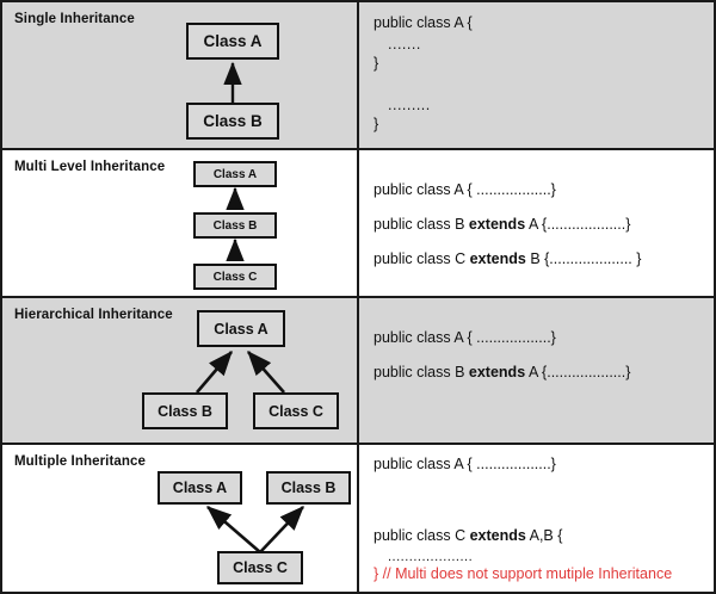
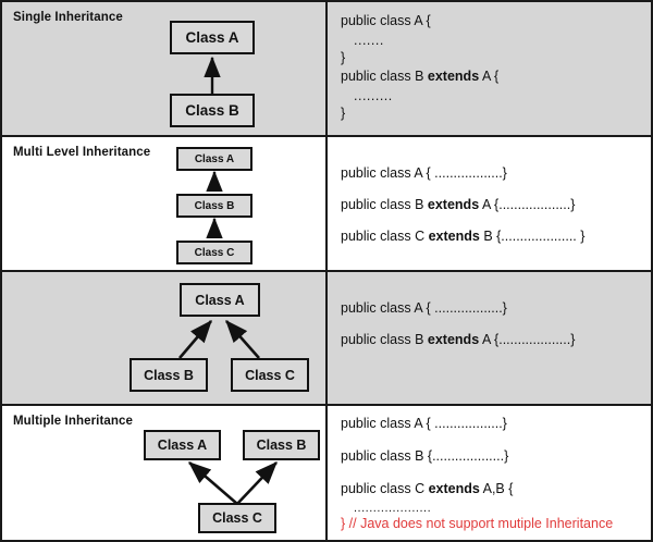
  Single Inheritance
  Class A
  Class B
  public class A {
  .......
  }
+ public class B extends A {
  .........
  }
  Multi Level Inheritance
  Class A
  Class B
  Class C
  public class A { ..................}
  public class B extends A {...................}
  public class C extends B {.................... }
- Hierarchical Inheritance
  Class A
  Class B
  Class C
  public class A { ..................}
  public class B extends A {...................}
  Multiple Inheritance
  Class A
  Class B
  Class C
  public class A { ..................}
+ public class B {...................}
  public class C extends A,B {
  ....................
- } // Multi does not support mutiple Inheritance
+ } // Java does not support mutiple Inheritance
